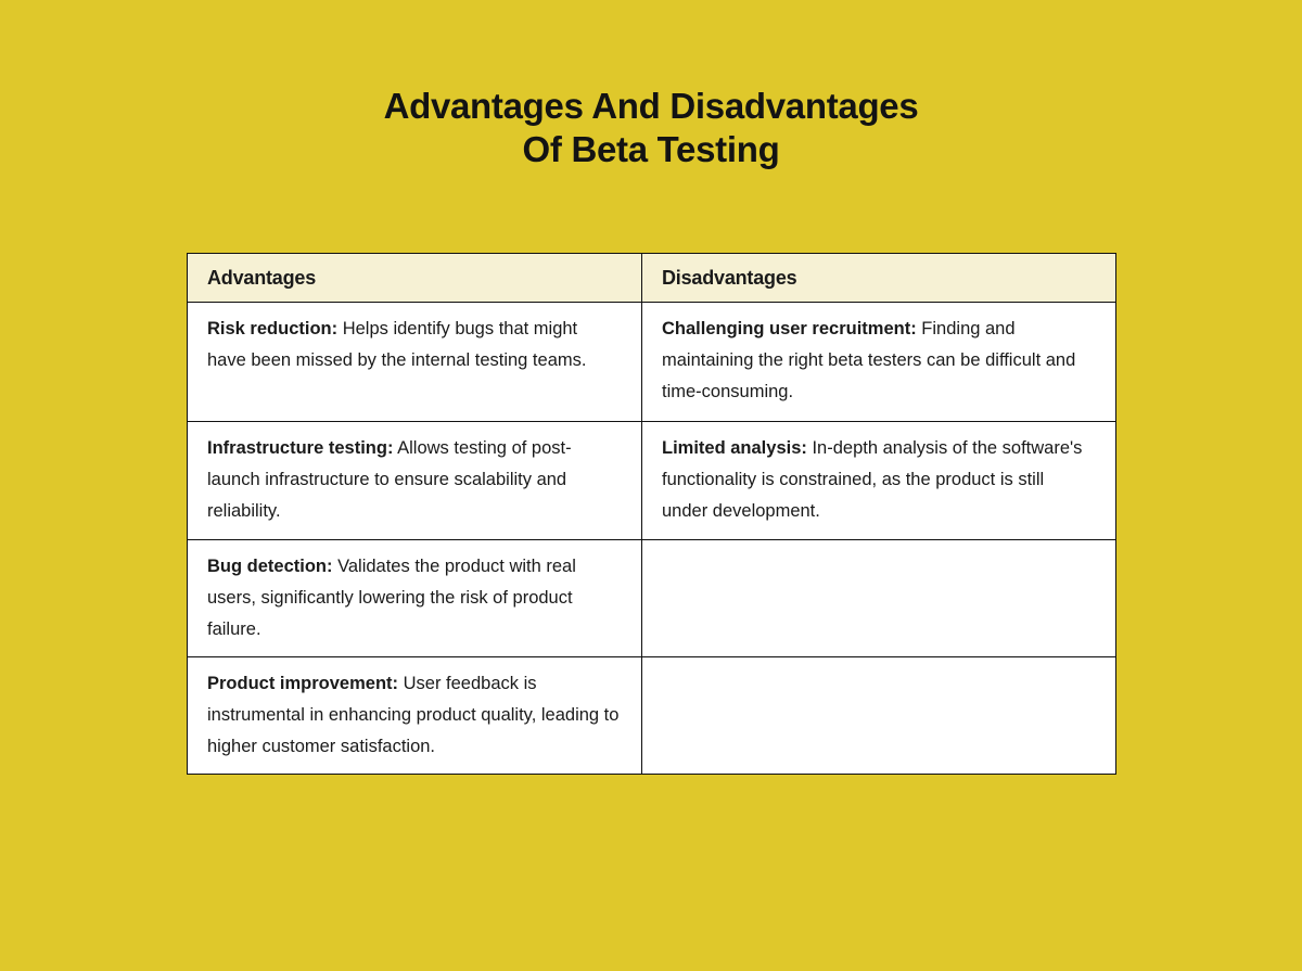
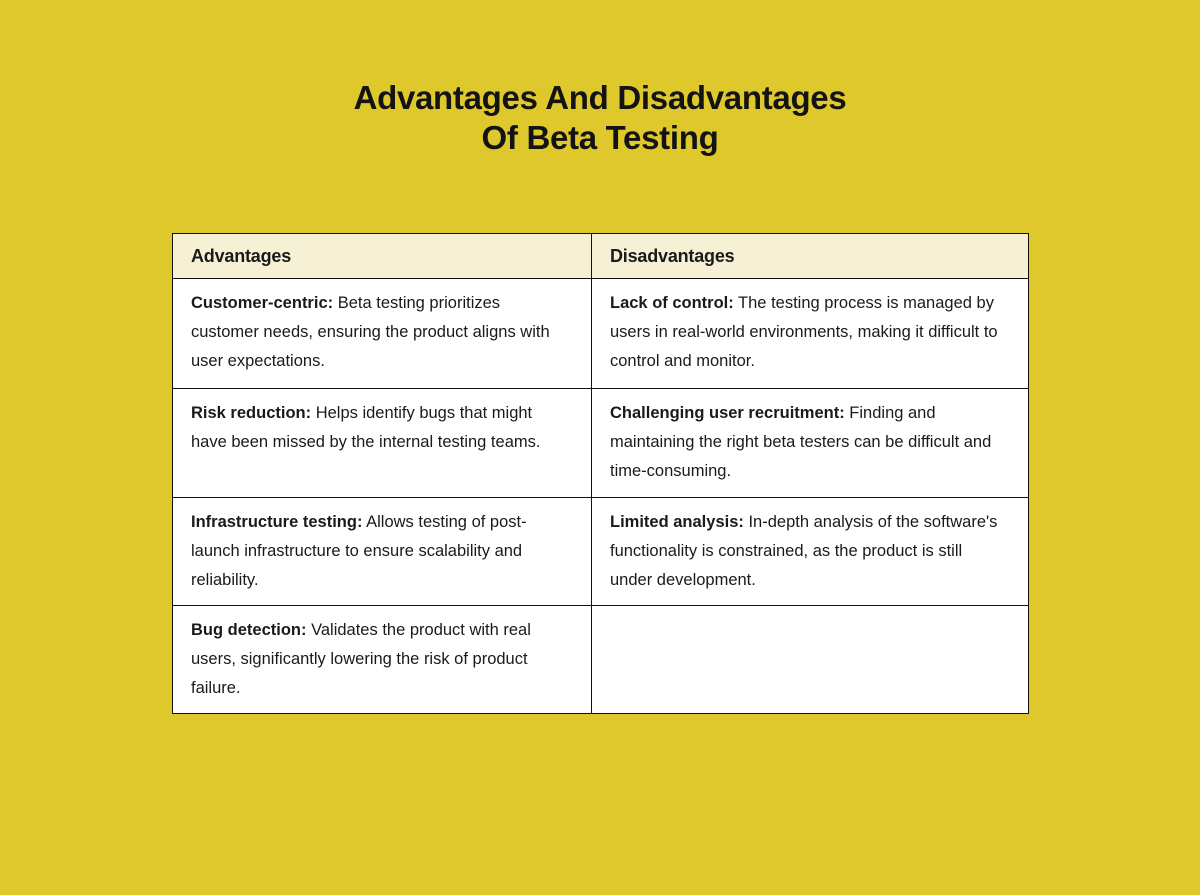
  Advantages And Disadvantages
  Of Beta Testing
  Advantages	Disadvantages
+ Customer-centric: Beta testing prioritizes customer needs, ensuring the product aligns with user expectations.	Lack of control: The testing process is managed by users in real-world environments, making it difficult to control and monitor.
  Risk reduction: Helps identify bugs that might have been missed by the internal testing teams.	Challenging user recruitment: Finding and maintaining the right beta testers can be difficult and time-consuming.
  Infrastructure testing: Allows testing of post-launch infrastructure to ensure scalability and reliability.	Limited analysis: In-depth analysis of the software's functionality is constrained, as the product is still under development.
  Bug detection: Validates the product with real users, significantly lowering the risk of product failure.
- Product improvement: User feedback is instrumental in enhancing product quality, leading to higher customer satisfaction.
